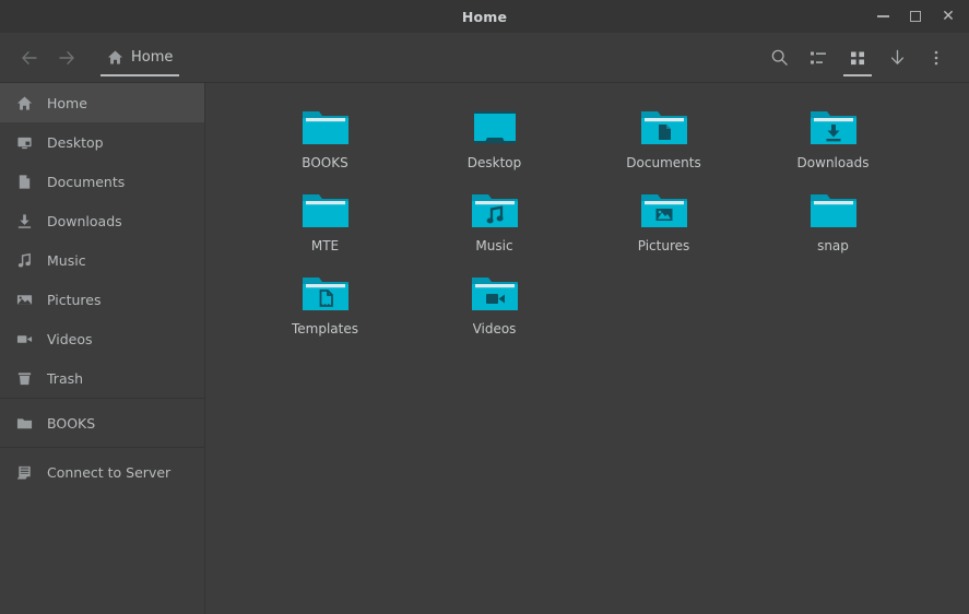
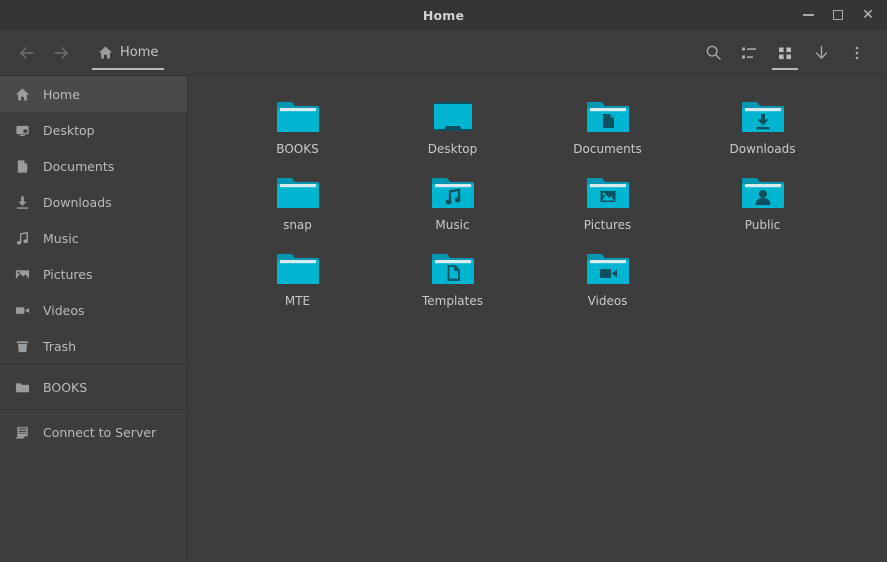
  Home
  ✕
  Home
  Home
  Desktop
  Documents
  Downloads
  Music
  Pictures
  Videos
  Trash
  BOOKS
  Connect to Server
  BOOKS
  Desktop
  Documents
  Downloads
- MTE
+ snap
  Music
  Pictures
+ Public
- snap
+ MTE
  Templates
  Videos
